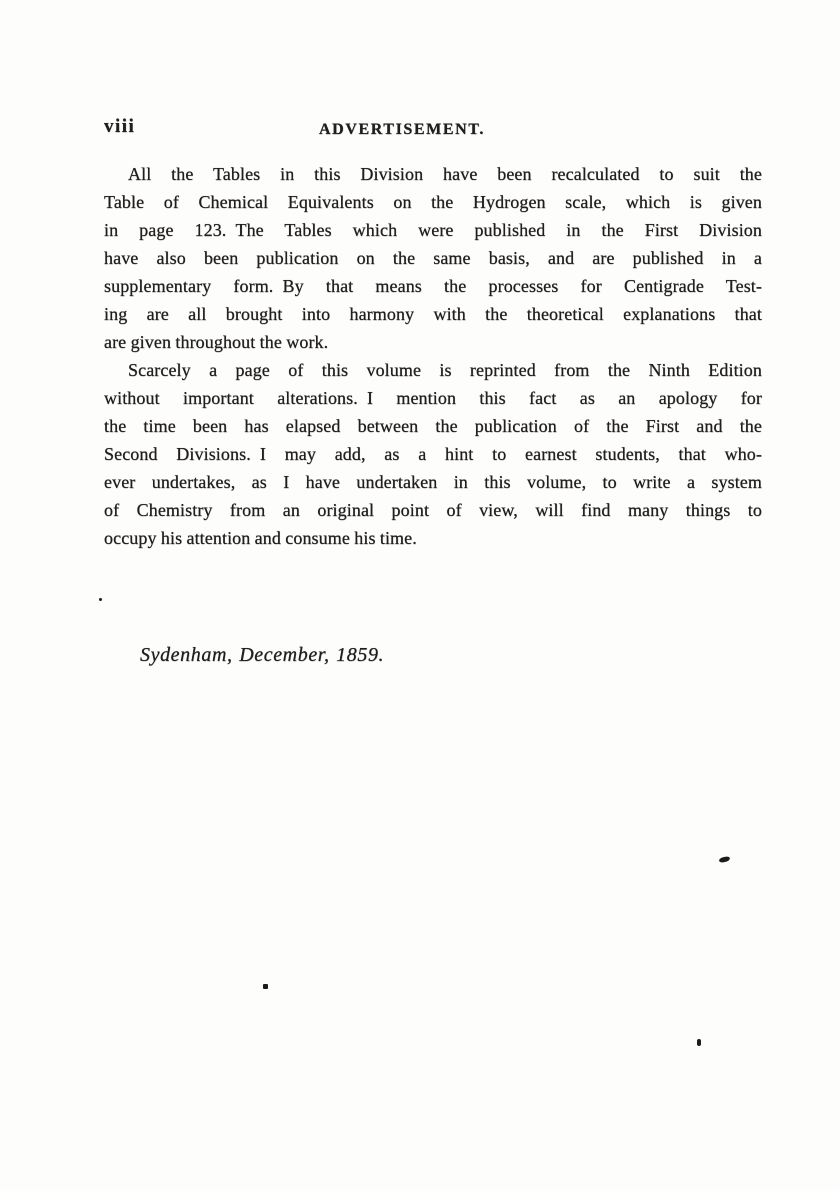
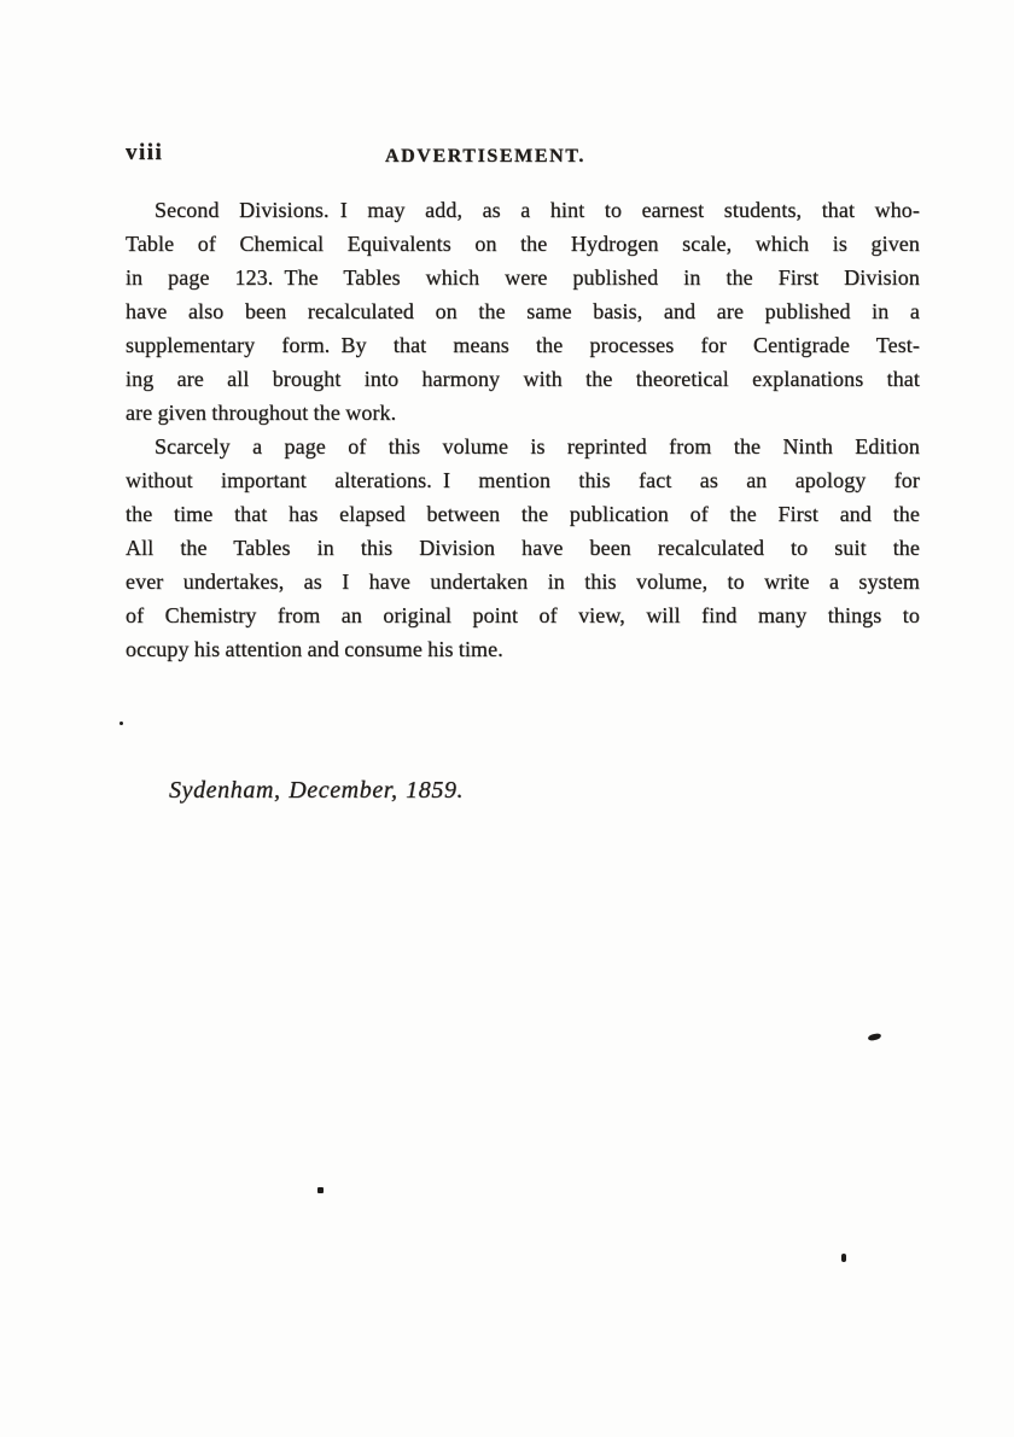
  viii
  ADVERTISEMENT.
- All the Tables in this Division have been recalculated to suit the
+ Second Divisions. I may add, as a hint to earnest students, that who-
  Table of Chemical Equivalents on the Hydrogen scale, which is given
  in page 123. The Tables which were published in the First Division
- have also been publication on the same basis, and are published in a
+ have also been recalculated on the same basis, and are published in a
  supplementary form. By that means the processes for Centigrade Test-
  ing are all brought into harmony with the theoretical explanations that
  are given throughout the work.
  Scarcely a page of this volume is reprinted from the Ninth Edition
  without important alterations. I mention this fact as an apology for
- the time been has elapsed between the publication of the First and the
+ the time that has elapsed between the publication of the First and the
- Second Divisions. I may add, as a hint to earnest students, that who-
+ All the Tables in this Division have been recalculated to suit the
  ever undertakes, as I have undertaken in this volume, to write a system
  of Chemistry from an original point of view, will find many things to
  occupy his attention and consume his time.
  Sydenham, December, 1859.
